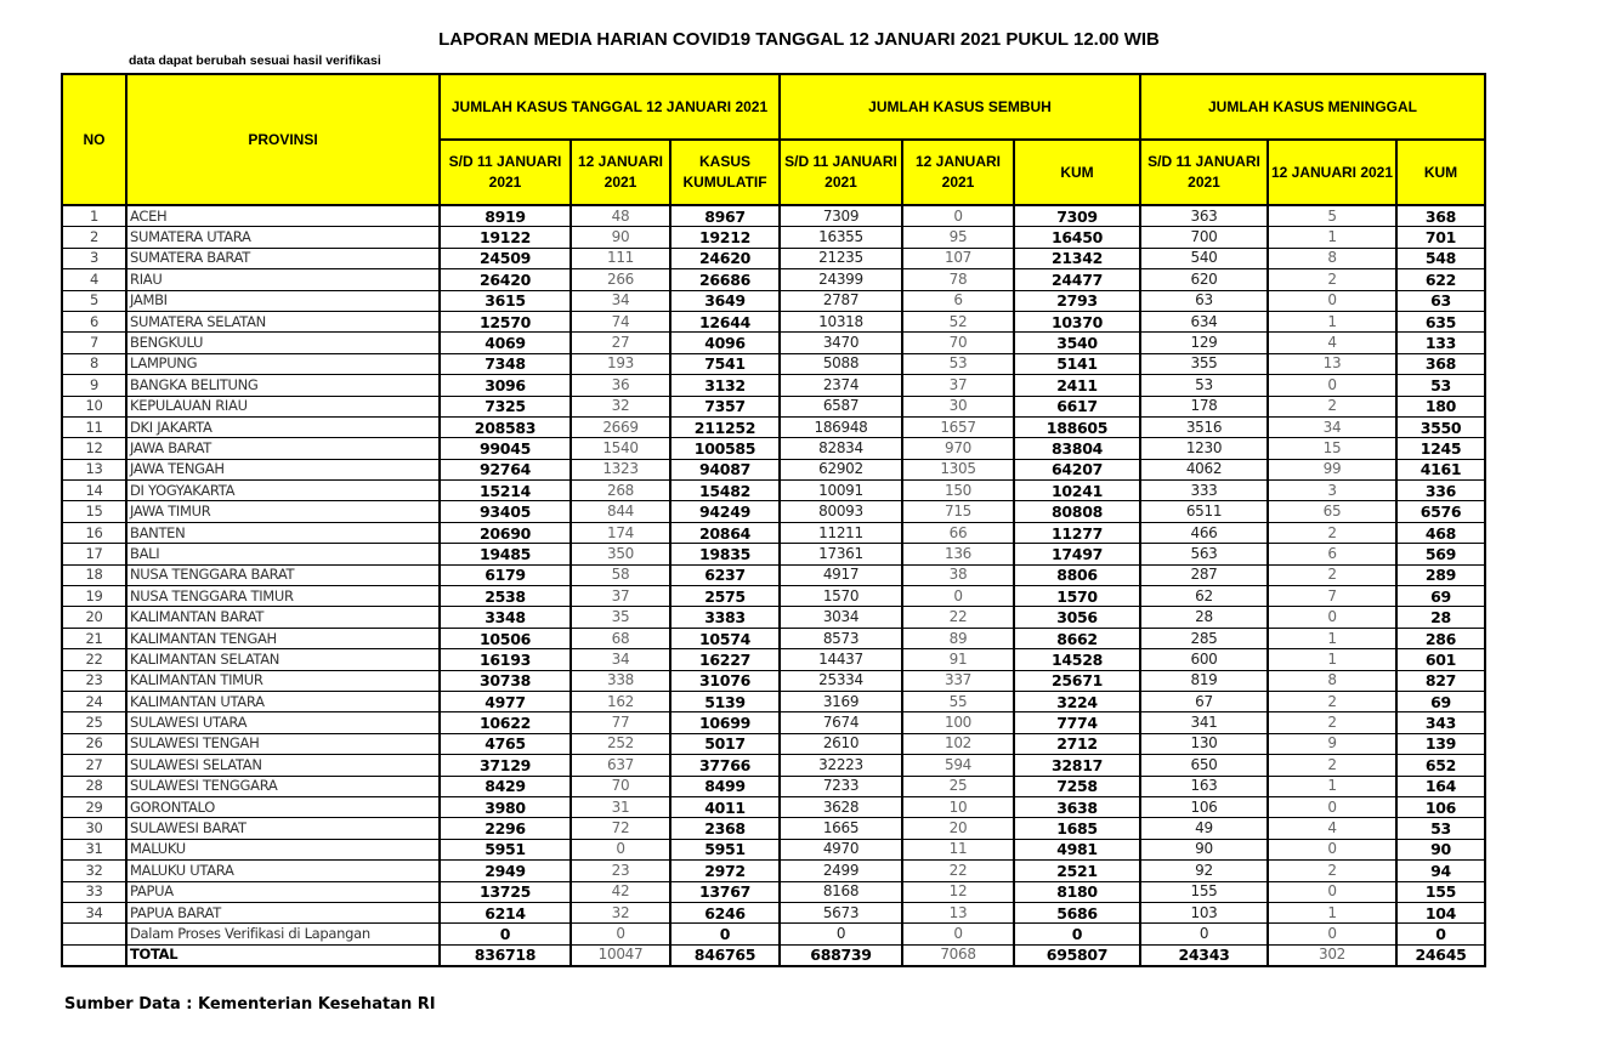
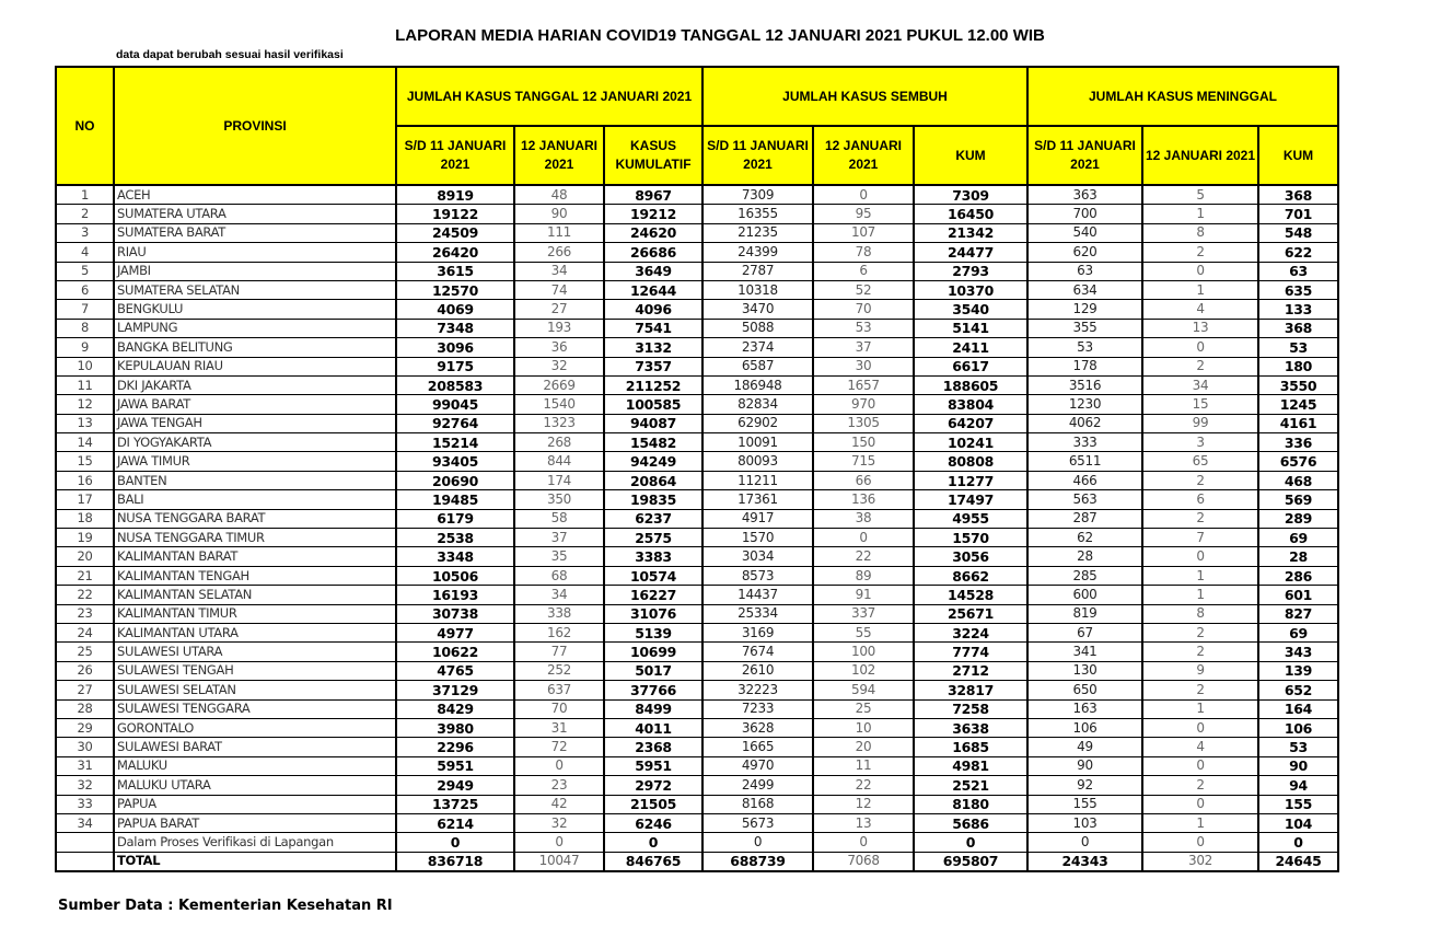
  LAPORAN MEDIA HARIAN COVID19 TANGGAL 12 JANUARI 2021 PUKUL 12.00 WIB
  data dapat berubah sesuai hasil verifikasi
  NO	PROVINSI	JUMLAH KASUS TANGGAL 12 JANUARI 2021	JUMLAH KASUS SEMBUH	JUMLAH KASUS MENINGGAL
  S/D 11 JANUARI 2021	12 JANUARI 2021	KASUS KUMULATIF	S/D 11 JANUARI 2021	12 JANUARI 2021	KUM	S/D 11 JANUARI 2021	12 JANUARI 2021	KUM
  1	ACEH	8919	48	8967	7309	0	7309	363	5	368
  2	SUMATERA UTARA	19122	90	19212	16355	95	16450	700	1	701
  3	SUMATERA BARAT	24509	111	24620	21235	107	21342	540	8	548
  4	RIAU	26420	266	26686	24399	78	24477	620	2	622
  5	JAMBI	3615	34	3649	2787	6	2793	63	0	63
  6	SUMATERA SELATAN	12570	74	12644	10318	52	10370	634	1	635
  7	BENGKULU	4069	27	4096	3470	70	3540	129	4	133
  8	LAMPUNG	7348	193	7541	5088	53	5141	355	13	368
  9	BANGKA BELITUNG	3096	36	3132	2374	37	2411	53	0	53
- 10	KEPULAUAN RIAU	7325	32	7357	6587	30	6617	178	2	180
+ 10	KEPULAUAN RIAU	9175	32	7357	6587	30	6617	178	2	180
  11	DKI JAKARTA	208583	2669	211252	186948	1657	188605	3516	34	3550
  12	JAWA BARAT	99045	1540	100585	82834	970	83804	1230	15	1245
  13	JAWA TENGAH	92764	1323	94087	62902	1305	64207	4062	99	4161
  14	DI YOGYAKARTA	15214	268	15482	10091	150	10241	333	3	336
  15	JAWA TIMUR	93405	844	94249	80093	715	80808	6511	65	6576
  16	BANTEN	20690	174	20864	11211	66	11277	466	2	468
  17	BALI	19485	350	19835	17361	136	17497	563	6	569
- 18	NUSA TENGGARA BARAT	6179	58	6237	4917	38	8806	287	2	289
+ 18	NUSA TENGGARA BARAT	6179	58	6237	4917	38	4955	287	2	289
  19	NUSA TENGGARA TIMUR	2538	37	2575	1570	0	1570	62	7	69
  20	KALIMANTAN BARAT	3348	35	3383	3034	22	3056	28	0	28
  21	KALIMANTAN TENGAH	10506	68	10574	8573	89	8662	285	1	286
  22	KALIMANTAN SELATAN	16193	34	16227	14437	91	14528	600	1	601
  23	KALIMANTAN TIMUR	30738	338	31076	25334	337	25671	819	8	827
  24	KALIMANTAN UTARA	4977	162	5139	3169	55	3224	67	2	69
  25	SULAWESI UTARA	10622	77	10699	7674	100	7774	341	2	343
  26	SULAWESI TENGAH	4765	252	5017	2610	102	2712	130	9	139
  27	SULAWESI SELATAN	37129	637	37766	32223	594	32817	650	2	652
  28	SULAWESI TENGGARA	8429	70	8499	7233	25	7258	163	1	164
  29	GORONTALO	3980	31	4011	3628	10	3638	106	0	106
  30	SULAWESI BARAT	2296	72	2368	1665	20	1685	49	4	53
  31	MALUKU	5951	0	5951	4970	11	4981	90	0	90
  32	MALUKU UTARA	2949	23	2972	2499	22	2521	92	2	94
- 33	PAPUA	13725	42	13767	8168	12	8180	155	0	155
+ 33	PAPUA	13725	42	21505	8168	12	8180	155	0	155
  34	PAPUA BARAT	6214	32	6246	5673	13	5686	103	1	104
  	Dalam Proses Verifikasi di Lapangan	0	0	0	0	0	0	0	0	0
  	TOTAL	836718	10047	846765	688739	7068	695807	24343	302	24645
  Sumber Data : Kementerian Kesehatan RI
